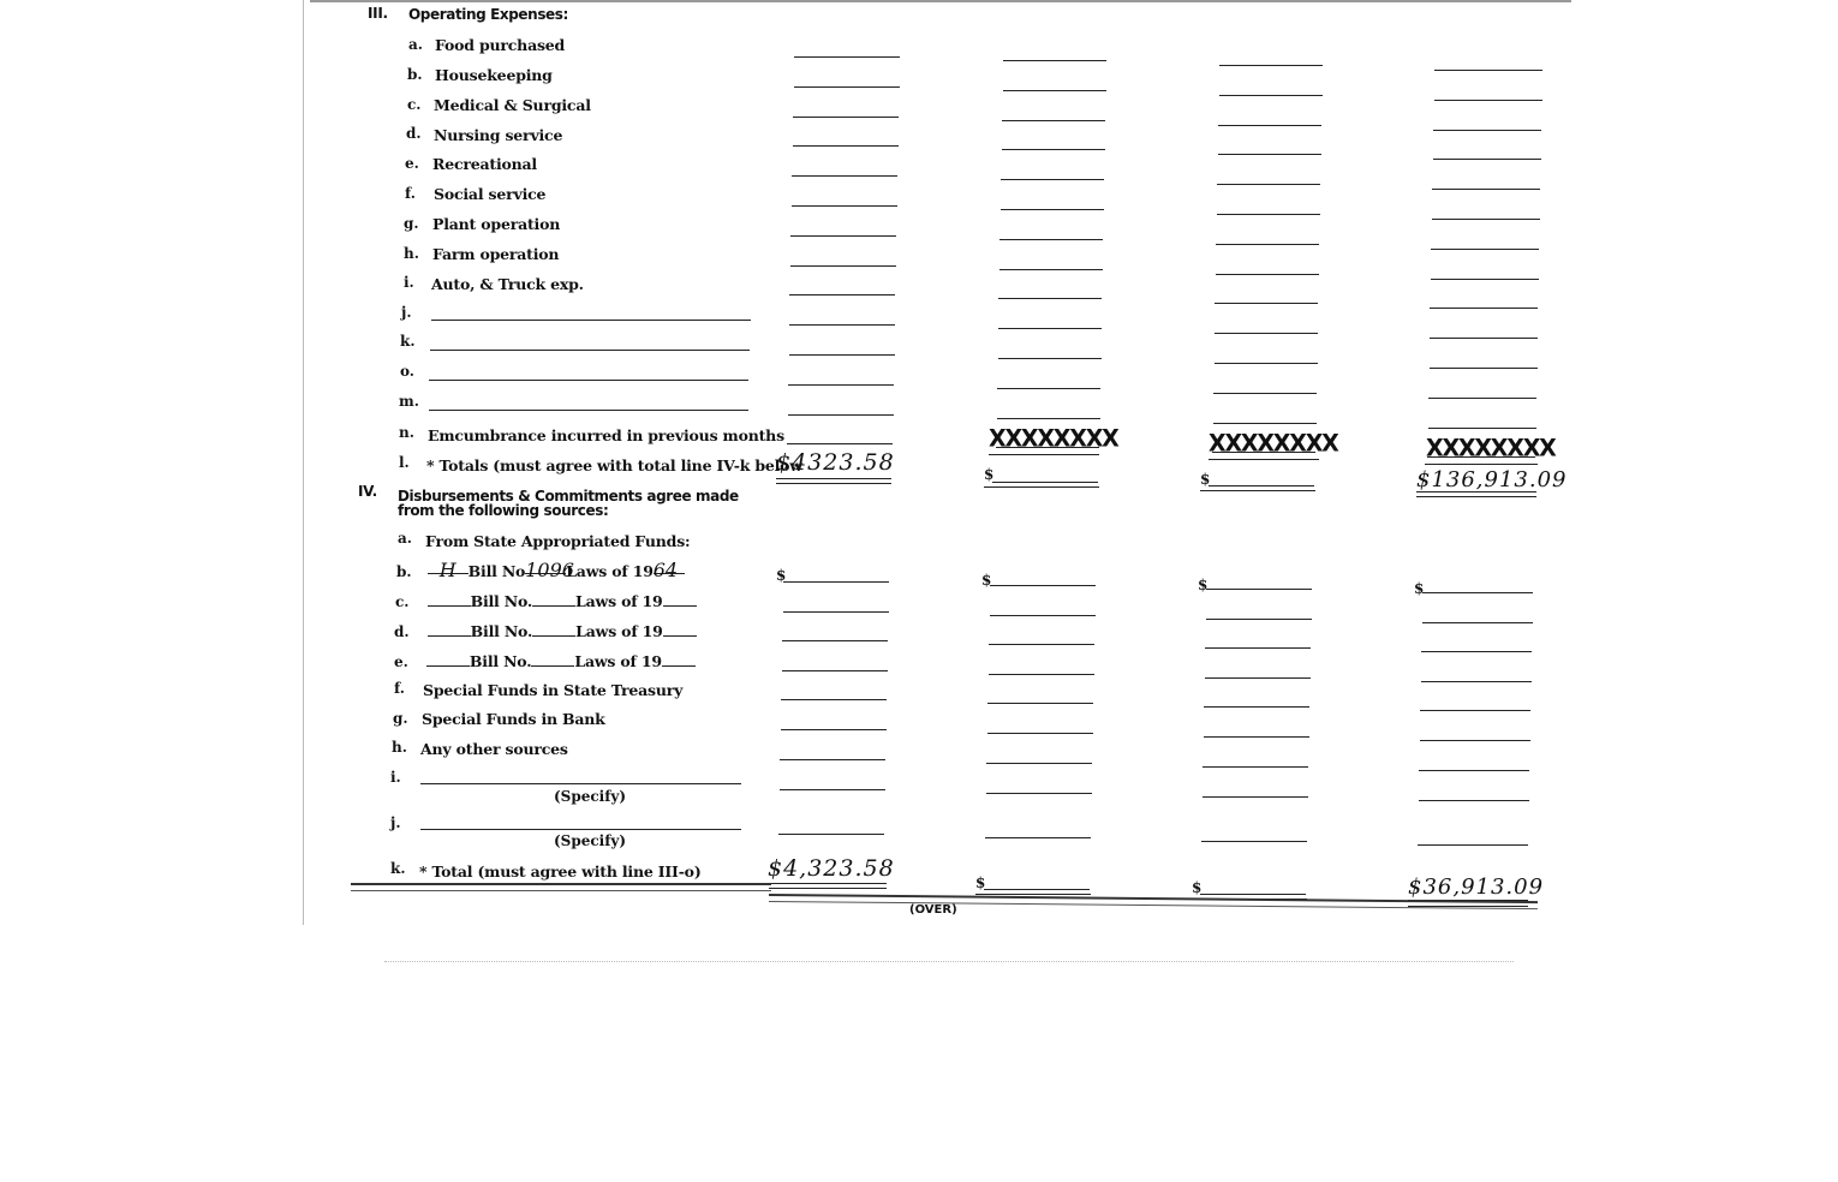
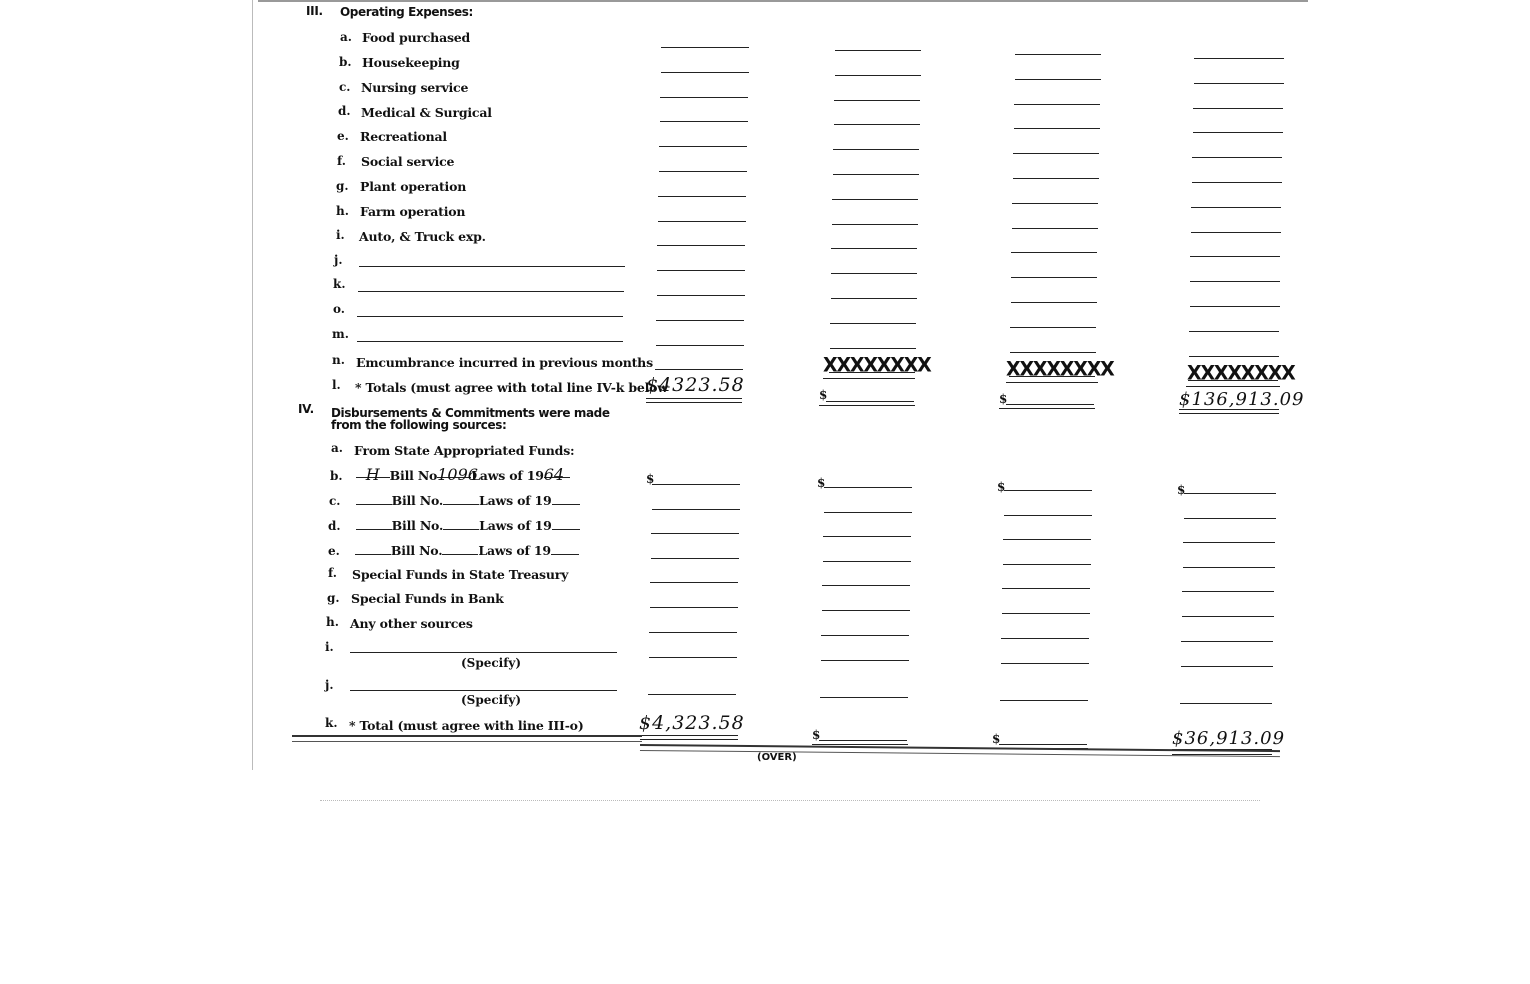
  III.
  Operating Expenses:
  a.
  Food purchased
  b.
  Housekeeping
  c.
- Medical & Surgical
+ Nursing service
  d.
- Nursing service
+ Medical & Surgical
  e.
  Recreational
  f.
  Social service
  g.
  Plant operation
  h.
  Farm operation
  i.
  Auto, & Truck exp.
  j.
  k.
  o.
  m.
  n.
  Emcumbrance incurred in previous months
  l.
  * Totals (must agree with total line IV-k below
  XXXXXXXX
  XXXXXXXX
  XXXXXXXX
  $4323.58
  $
  $
  $136,913.09
  IV.
- Disbursements & Commitments agree made
+ Disbursements & Commitments were made
  from the following sources:
  a.
  From State Appropriated Funds:
  b. H Bill No1096Laws of 1964
  c. Bill No. Laws of 19
  d. Bill No. Laws of 19
  e. Bill No. Laws of 19
  f.
  Special Funds in State Treasury
  g.
  Special Funds in Bank
  h.
  Any other sources
  i.
  (Specify)
  j.
  (Specify)
  k.
  * Total (must agree with line III-o)
  $
  $
  $
  $
  $4,323.58
  $
  $
  $36,913.09
  (OVER)
